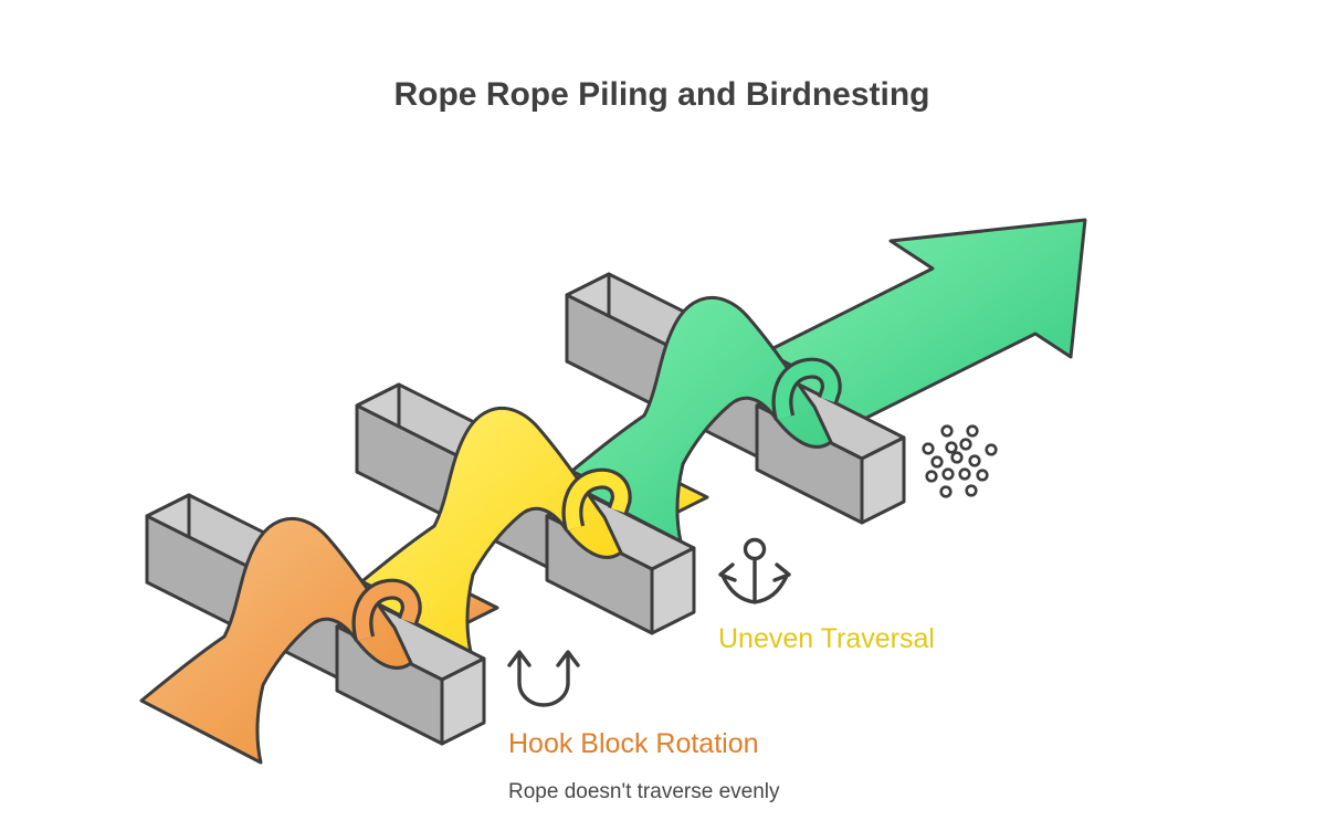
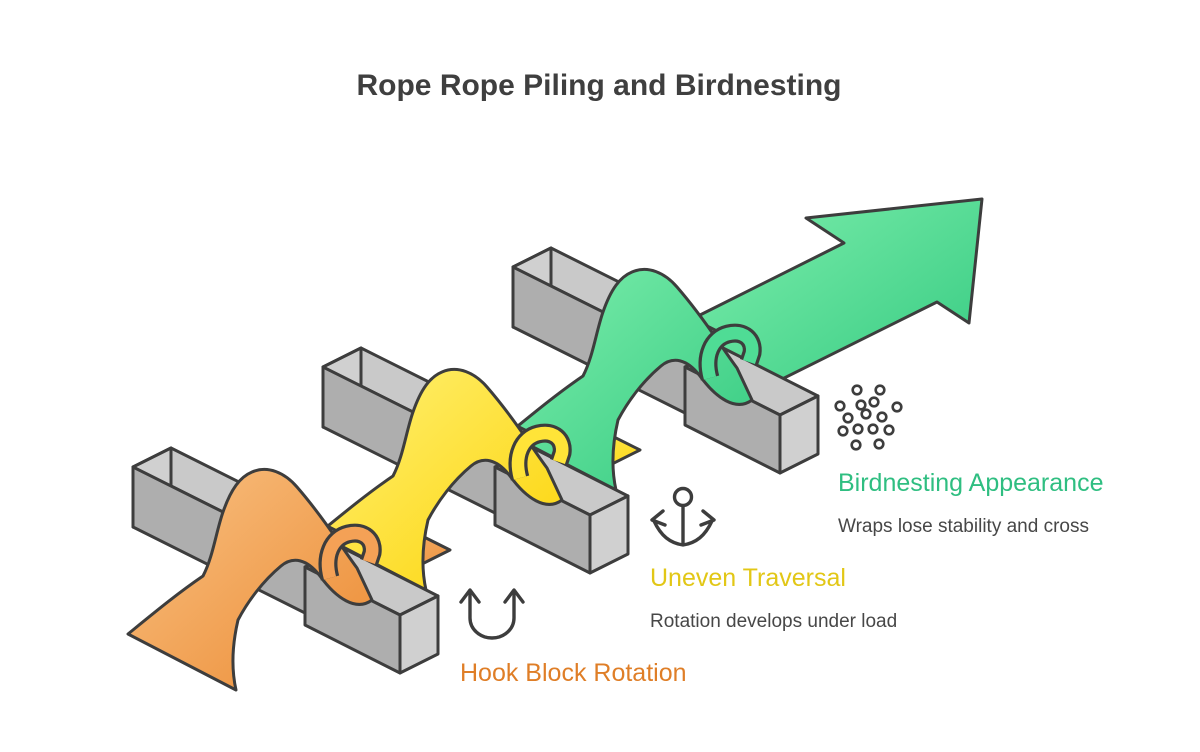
  Rope Rope Piling and Birdnesting
  Hook Block Rotation
- Rope doesn't traverse evenly
  Uneven Traversal
+ Rotation develops under load
+ Birdnesting Appearance
+ Wraps lose stability and cross
